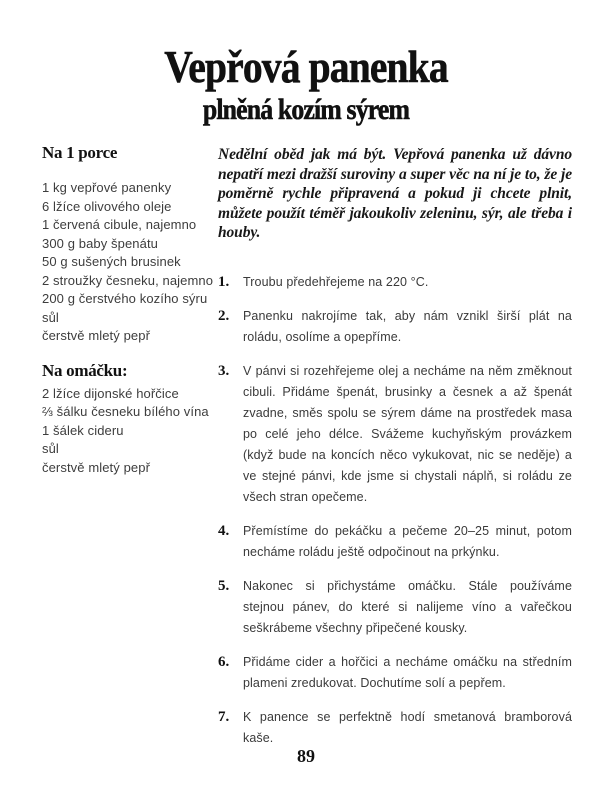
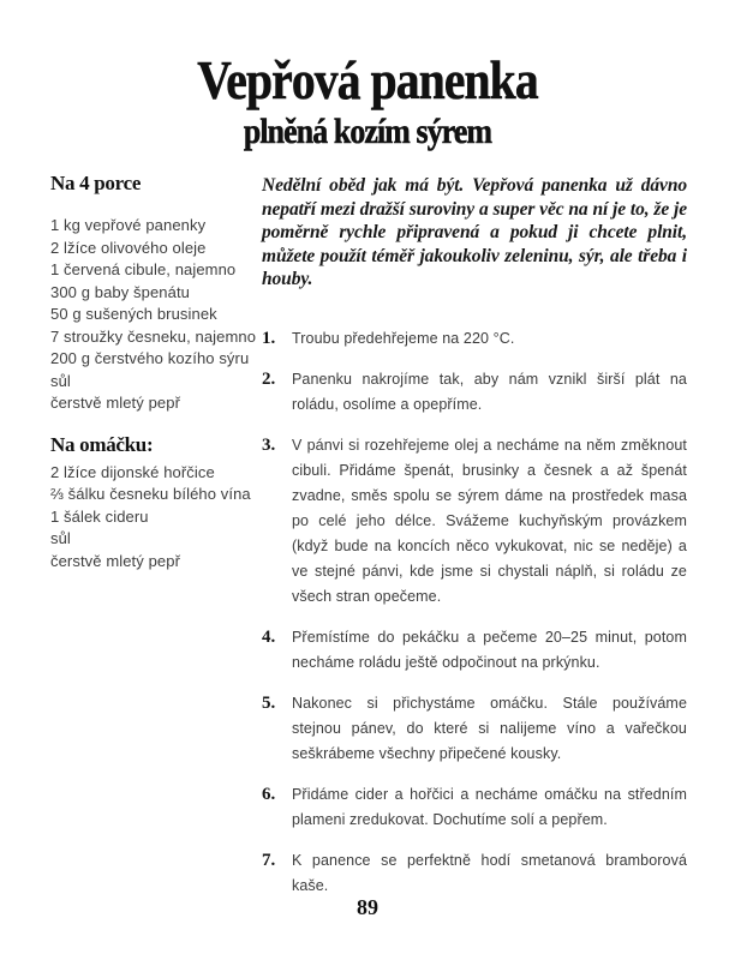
  Vepřová panenka
  plněná kozím sýrem
- Na 1 porce
+ Na 4 porce
  1 kg vepřové panenky
- 6 lžíce olivového oleje
+ 2 lžíce olivového oleje
  1 červená cibule, najemno
  300 g baby špenátu
  50 g sušených brusinek
- 2 stroužky česneku, najemno
+ 7 stroužky česneku, najemno
  200 g čerstvého kozího sýru
  sůl
  čerstvě mletý pepř
  Na omáčku:
  2 lžíce dijonské hořčice
  ⅔ šálku česneku bílého vína
  1 šálek cideru
  sůl
  čerstvě mletý pepř
  Nedělní oběd jak má být. Vepřová panenka už dávno nepatří mezi dražší suroviny a super věc na ní je to, že je poměrně rychle připravená a pokud ji chcete plnit, můžete použít téměř jakoukoliv zeleninu, sýr, ale třeba i houby.
  1.
  Troubu předehřejeme na 220 °C.
  2.
  Panenku nakrojíme tak, aby nám vznikl širší plát na roládu, osolíme a opepříme.
  3.
  V pánvi si rozehřejeme olej a necháme na něm změknout cibuli. Přidáme špenát, brusinky a česnek a až špenát zvadne, směs spolu se sýrem dáme na prostředek masa po celé jeho délce. Svážeme kuchyňským provázkem (když bude na koncích něco vykukovat, nic se neděje) a ve stejné pánvi, kde jsme si chystali náplň, si roládu ze všech stran opečeme.
  4.
  Přemístíme do pekáčku a pečeme 20–25 minut, potom necháme roládu ještě odpočinout na prkýnku.
  5.
  Nakonec si přichystáme omáčku. Stále používáme stejnou pánev, do které si nalijeme víno a vařečkou seškrábeme všechny připečené kousky.
  6.
  Přidáme cider a hořčici a necháme omáčku na středním plameni zredukovat. Dochutíme solí a pepřem.
  7.
  K panence se perfektně hodí smetanová bramborová kaše.
  89
